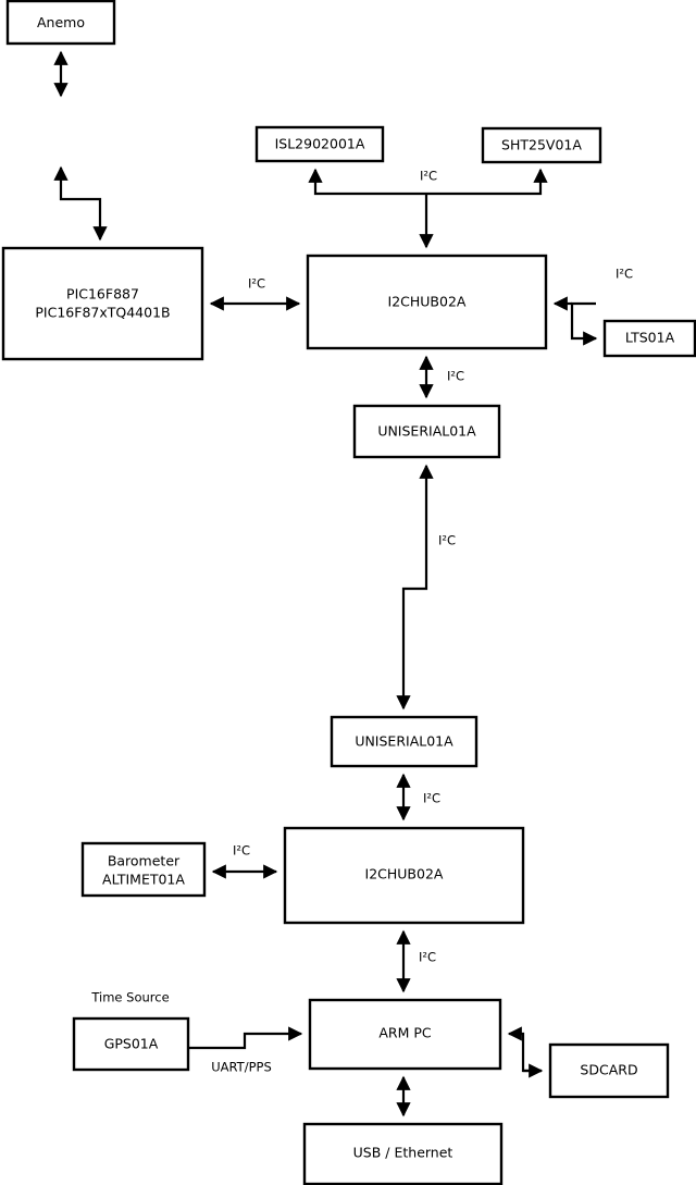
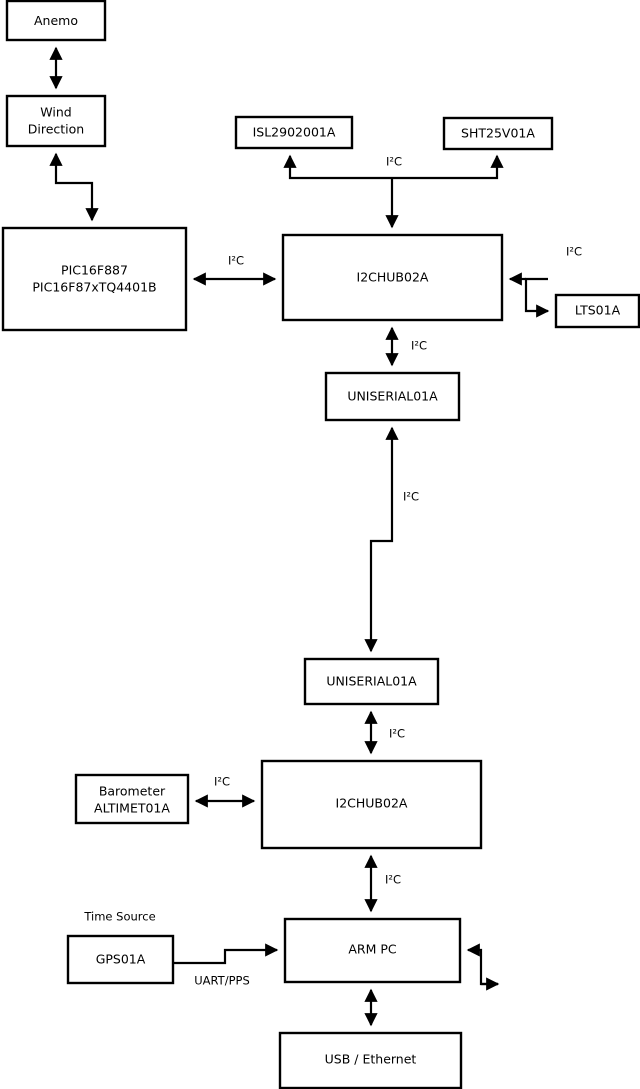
  Anemo
+ Wind
+ Direction
  PIC16F887
  PIC16F87xTQ4401B
  ISL2902001A
  SHT25V01A
  I2CHUB02A
  LTS01A
  UNISERIAL01A
  UNISERIAL01A
  I2CHUB02A
  Barometer
  ALTIMET01A
  GPS01A
  ARM PC
- SDCARD
  USB / Ethernet
  I²C
  I²C
  I²C
  I²C
  I²C
  I²C
  I²C
  I²C
  UART/PPS
  Time Source
